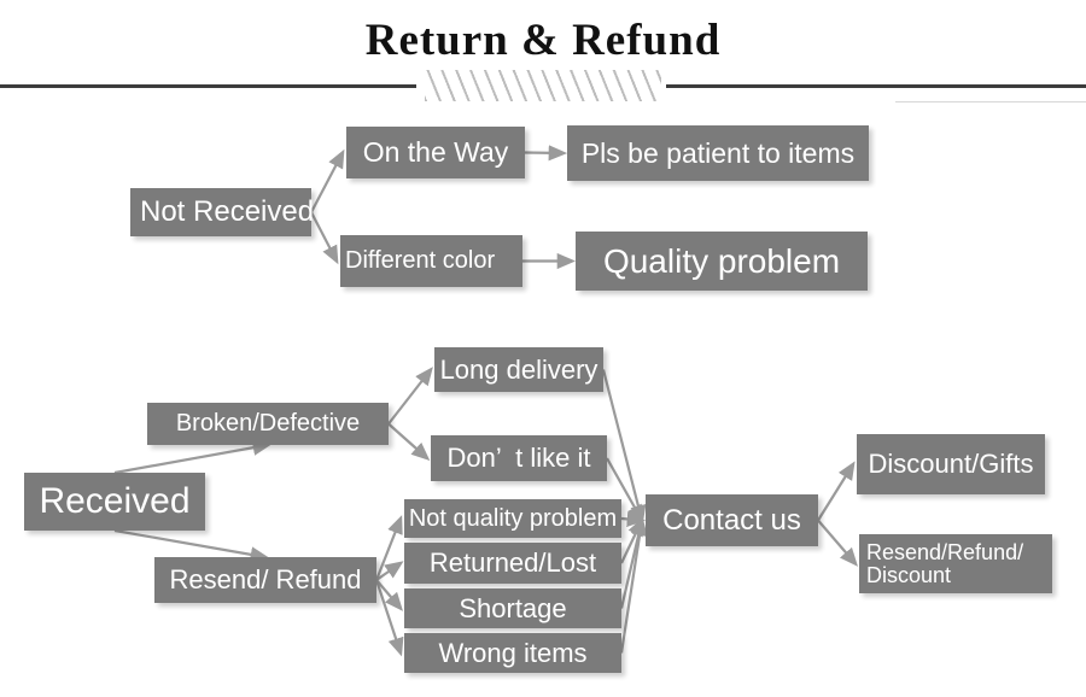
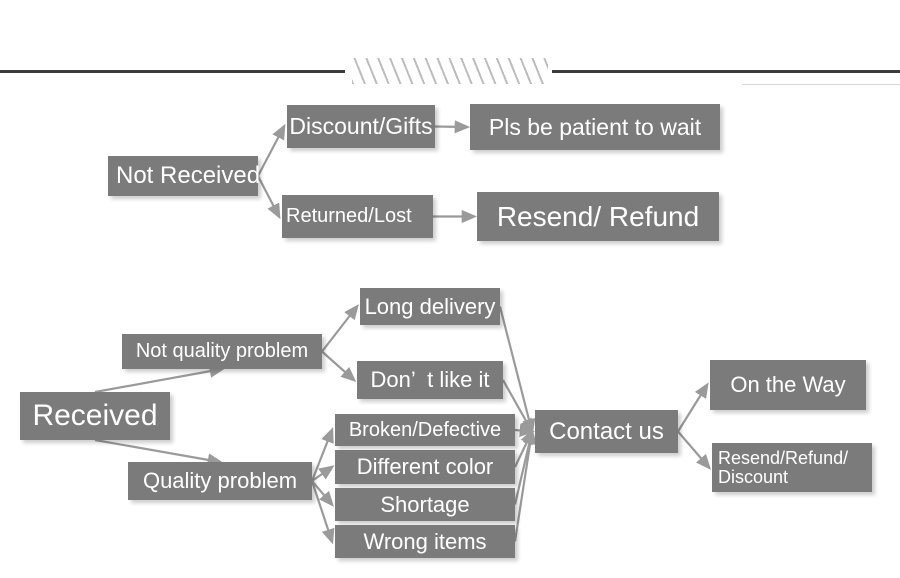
- Return & Refund
  Not Received
- On the Way
+ Discount/Gifts
- Different color
+ Returned/Lost
- Pls be patient to items
+ Pls be patient to wait
- Quality problem
+ Resend/ Refund
  Received
- Broken/Defective
+ Not quality problem
- Resend/ Refund
+ Quality problem
  Long delivery
  Don’ t like it
- Not quality problem
+ Broken/Defective
- Returned/Lost
+ Different color
  Shortage
  Wrong items
  Contact us
- Discount/Gifts
+ On the Way
  Resend/Refund/
  Discount
